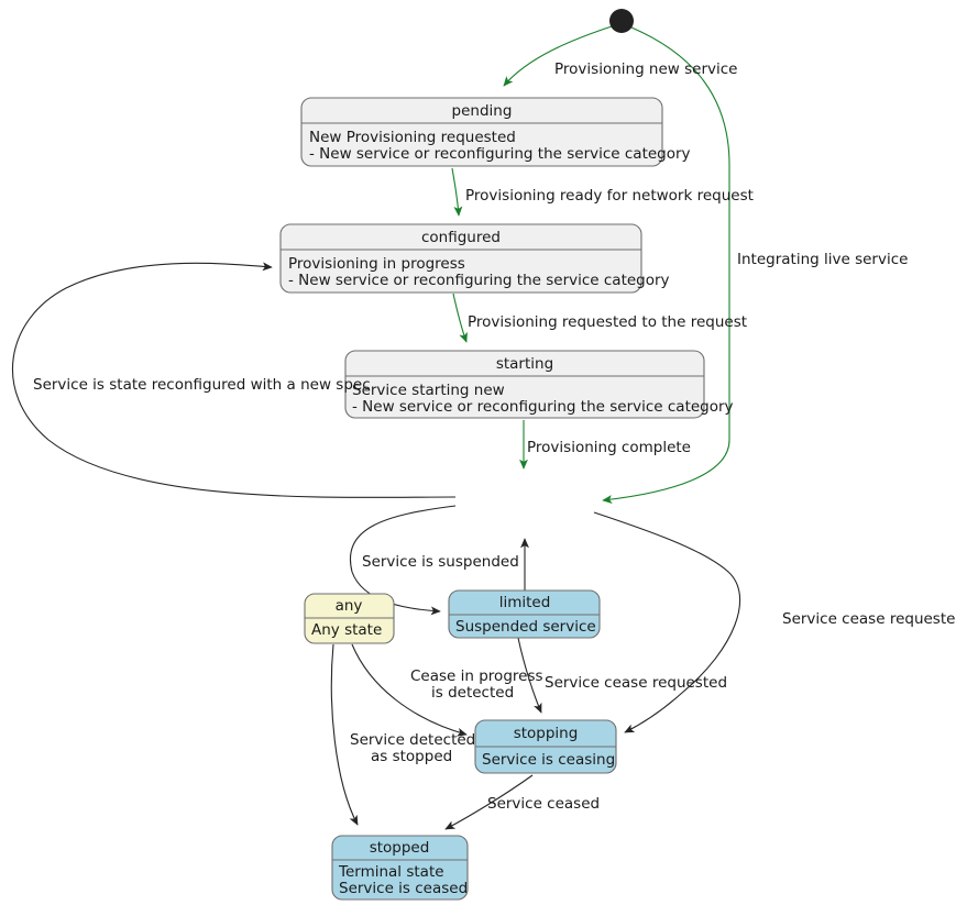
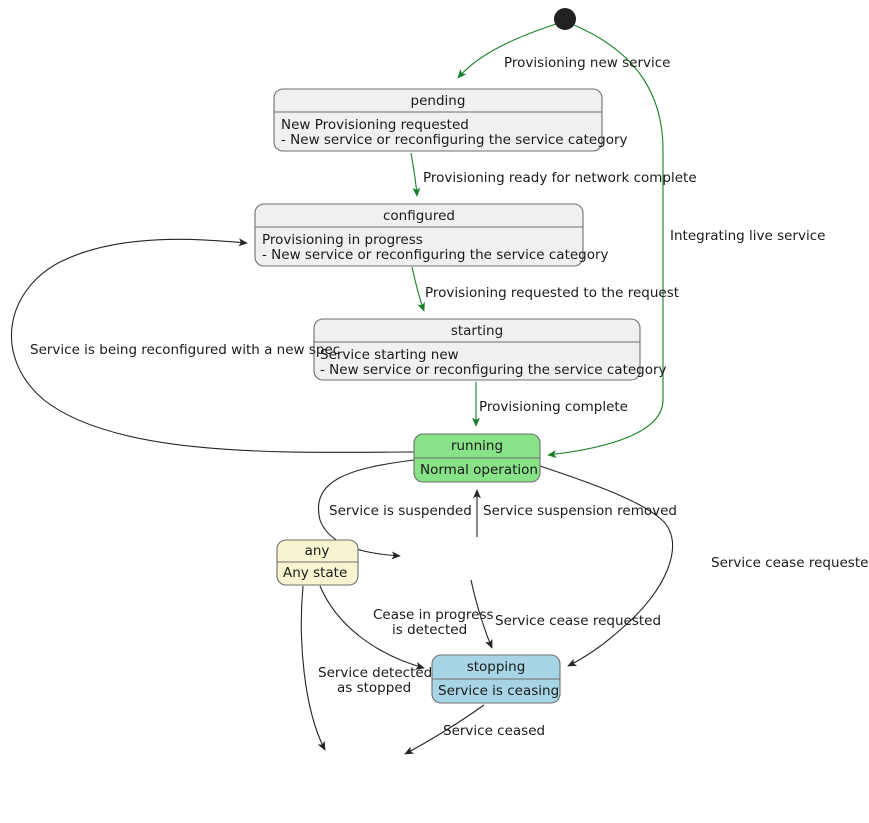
  pending
  New Provisioning requested
  - New service or reconfiguring the service category
  configured
  Provisioning in progress
  - New service or reconfiguring the service category
  starting
  Service starting new
  - New service or reconfiguring the service category
+ running
+ Normal operation
  any
  Any state
- limited
- Suspended service
  stopping
  Service is ceasing
- stopped
- Terminal state
- Service is ceased
  Provisioning new service
  Integrating live service
- Provisioning ready for network request
+ Provisioning ready for network complete
  Provisioning requested to the request
  Provisioning complete
- Service is state reconfigured with a new spec
+ Service is being reconfigured with a new spec
  Service is suspended
+ Service suspension removed
  Service cease requested
  Service cease requeste
  Cease in progress
  is detected
  Service detected
  as stopped
  Service ceased
